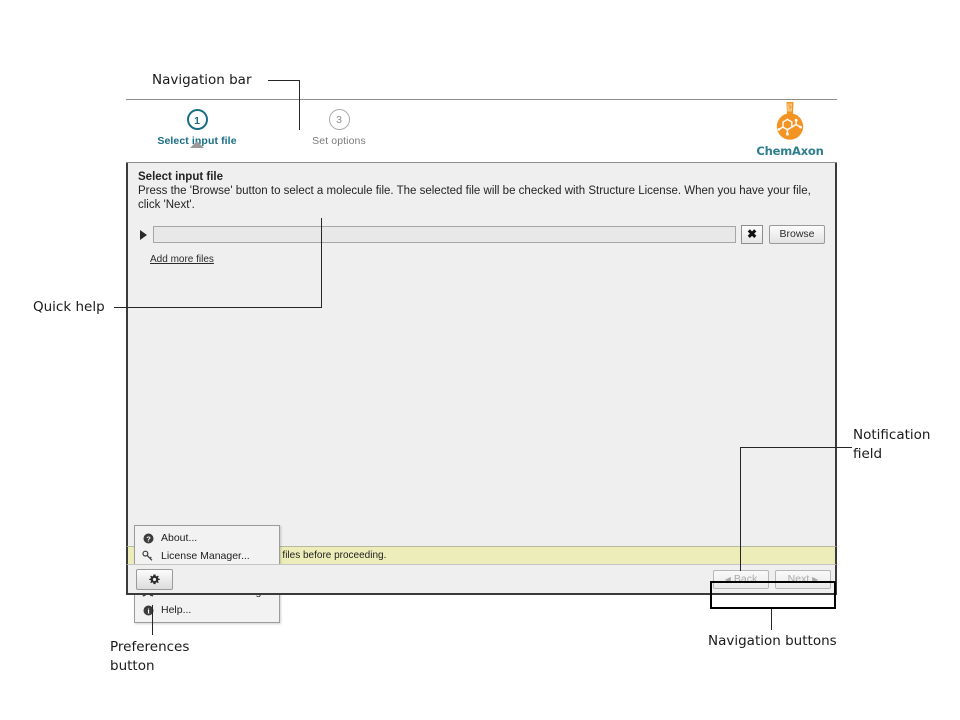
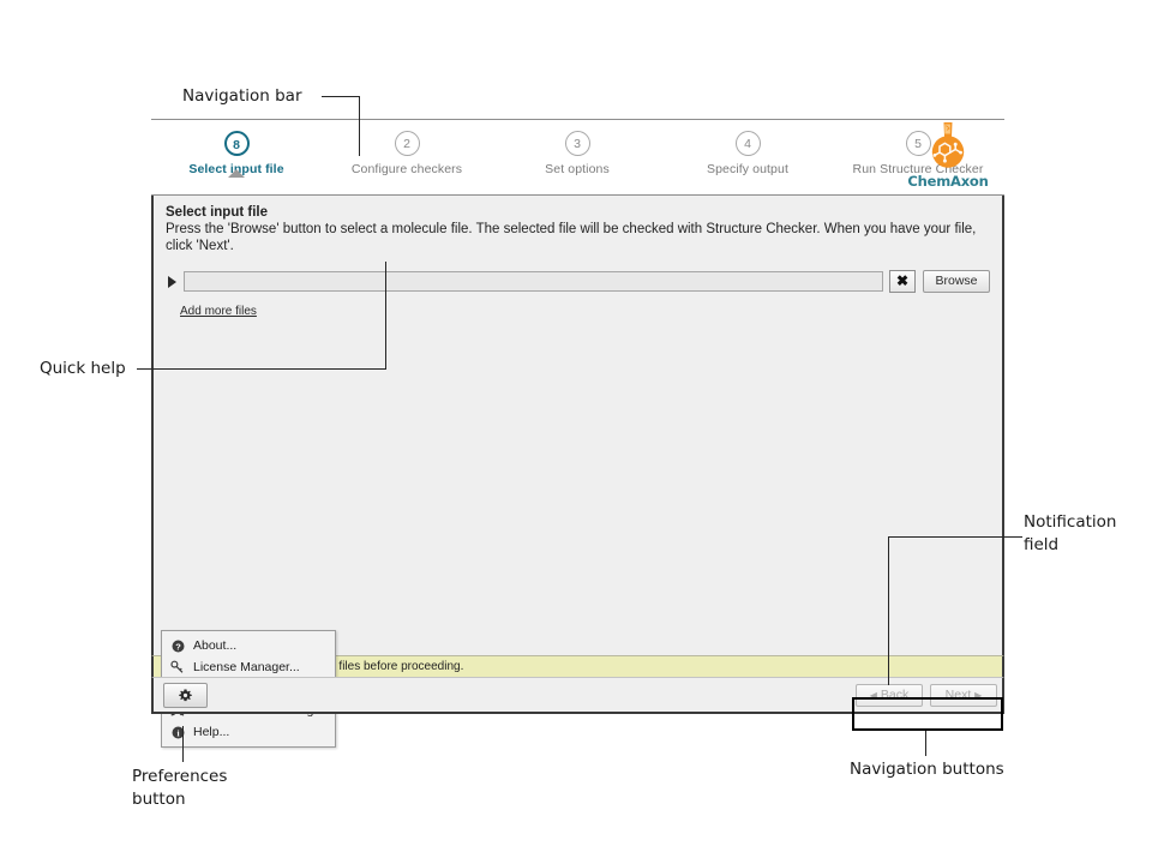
- 1
+ 8
  Select input file
+ 2
+ Configure checkers
  3
  Set options
+ 4
+ Specify output
+ 5
+ Run Structure Checker
  ChemAxon
  Select input file
- Press the 'Browse' button to select a molecule file. The selected file will be checked with Structure License. When you have your file, click 'Next'.
+ Press the 'Browse' button to select a molecule file. The selected file will be checked with Structure Checker. When you have your file, click 'Next'.
  ✖
  Browse
  Add more files
  ?
  About...
  License Manager...
  i
  Help...
  ◀ Back
  Next ▶
  Navigation bar
  Quick help
  Notification
  field
  Preferences
  button
  Navigation buttons
